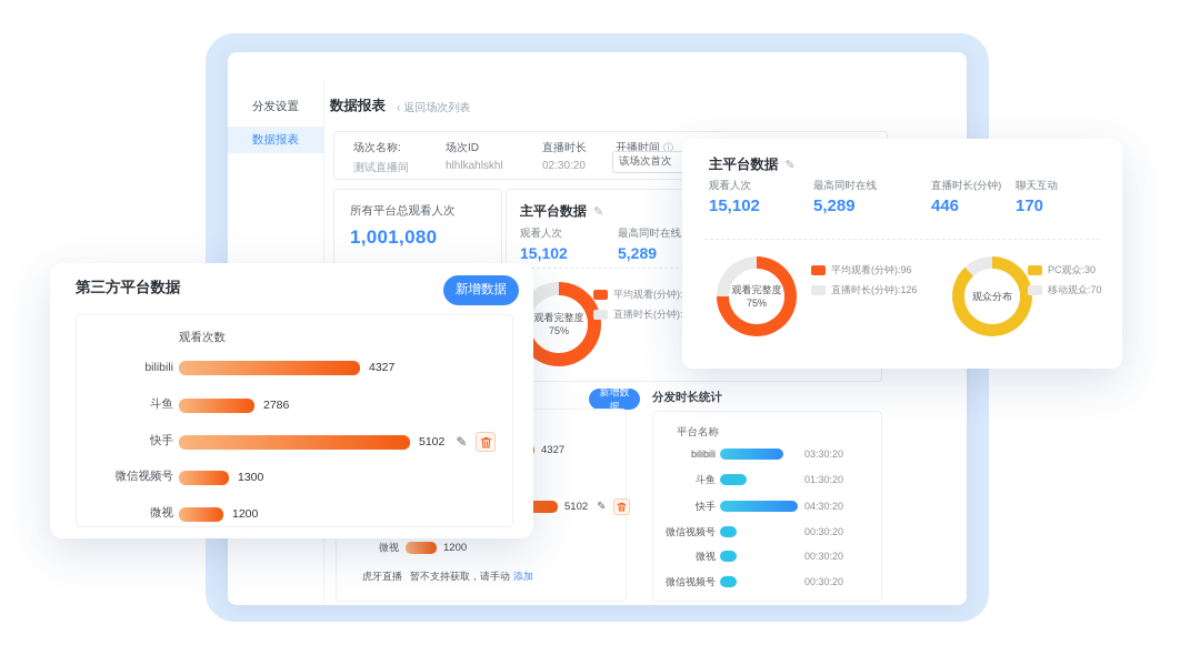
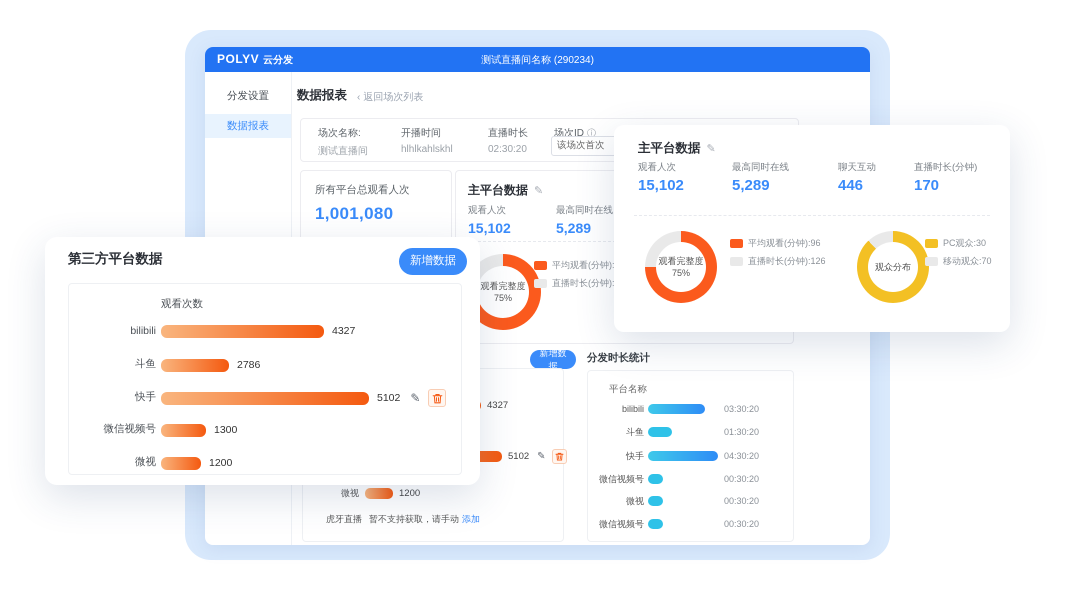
+ POLYV
+ 云分发
+ 测试直播间名称 (290234)
  分发设置
  数据报表
  数据报表
  ‹
  返回场次列表
  场次名称:
  测试直播间
- 场次ID
+ 开播时间
  hlhlkahlskhl
  直播时长
  02:30:20
- 开播时间
+ 场次ID
  ⓘ
  该场次首次
  所有平台总观看人次
  1,001,080
  主平台数据
  ✎
  观看人次
  15,102
  最高同时在线
  5,289
  观看完整度
  75%
  平均观看(分钟)
  新增数据
  分发时长统计
  4327
  5102
  ✎
  微视
  1200
  虎牙直播
  暂不支持获取，请手动
  添加
  平台名称
  bilibili
  03:30:20
  斗鱼
  01:30:20
  快手
  04:30:20
  微信视频号
  00:30:20
  微视
  00:30:20
  微信视频号
  00:30:20
  第三方平台数据
  新增数据
  观看次数
  bilibili
  4327
  斗鱼
  2786
  快手
  5102
  ✎
  微信视频号
  1300
  微视
  1200
  主平台数据
  ✎
  观看人次
  15,102
  最高同时在线
  5,289
- 直播时长(分钟)
+ 聊天互动
  446
- 聊天互动
+ 直播时长(分钟)
  170
  观看完整度
  75%
  平均观看(分钟):96
  直播时长(分钟):126
  观众分布
  PC观众:30
  移动观众:70
